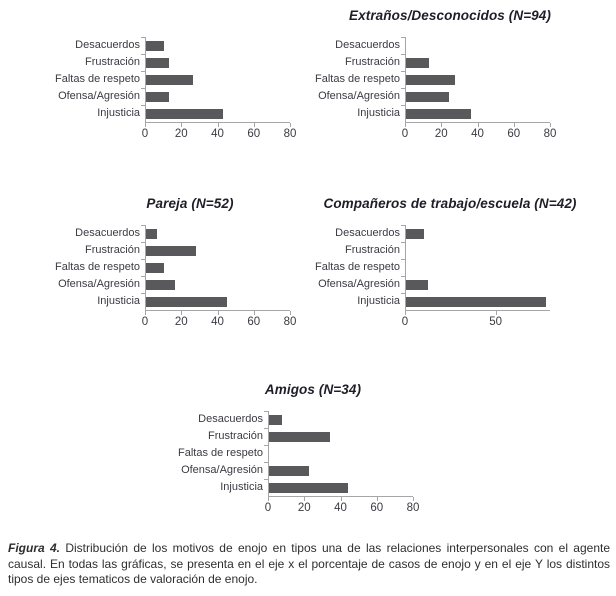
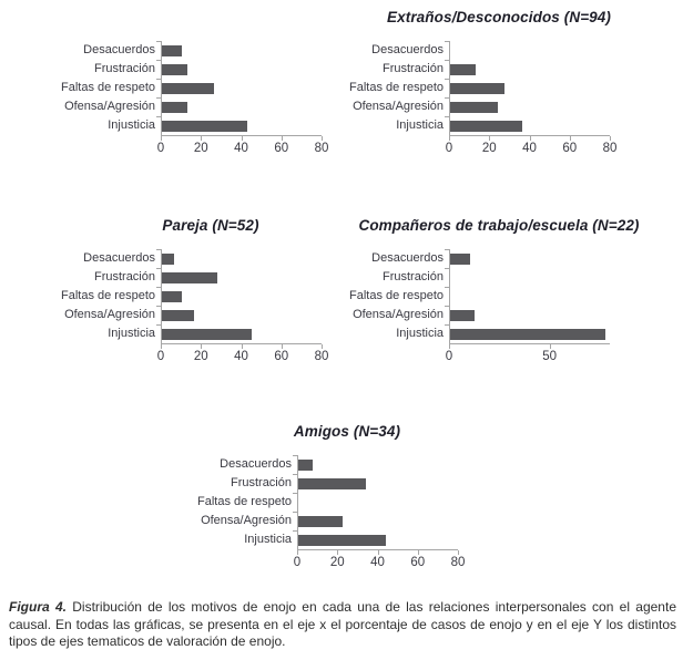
  Desacuerdos
  Frustración
  Faltas de respeto
  Ofensa/Agresión
  Injusticia
  0
  20
  40
  60
  80
  Extraños/Desconocidos (N=94)
  Desacuerdos
  Frustración
  Faltas de respeto
  Ofensa/Agresión
  Injusticia
  0
  20
  40
  60
  80
  Pareja (N=52)
  Desacuerdos
  Frustración
  Faltas de respeto
  Ofensa/Agresión
  Injusticia
  0
  20
  40
  60
  80
- Compañeros de trabajo/escuela (N=42)
+ Compañeros de trabajo/escuela (N=22)
  Desacuerdos
  Frustración
  Faltas de respeto
  Ofensa/Agresión
  Injusticia
  0
  50
  Amigos (N=34)
  Desacuerdos
  Frustración
  Faltas de respeto
  Ofensa/Agresión
  Injusticia
  0
  20
  40
  60
  80
- Figura 4. Distribución de los motivos de enojo en tipos una de las relaciones interpersonales con el agente causal. En todas las gráficas, se presenta en el eje x el porcentaje de casos de enojo y en el eje Y los distintos tipos de ejes tematicos de valoración de enojo.
+ Figura 4. Distribución de los motivos de enojo en cada una de las relaciones interpersonales con el agente causal. En todas las gráficas, se presenta en el eje x el porcentaje de casos de enojo y en el eje Y los distintos tipos de ejes tematicos de valoración de enojo.
